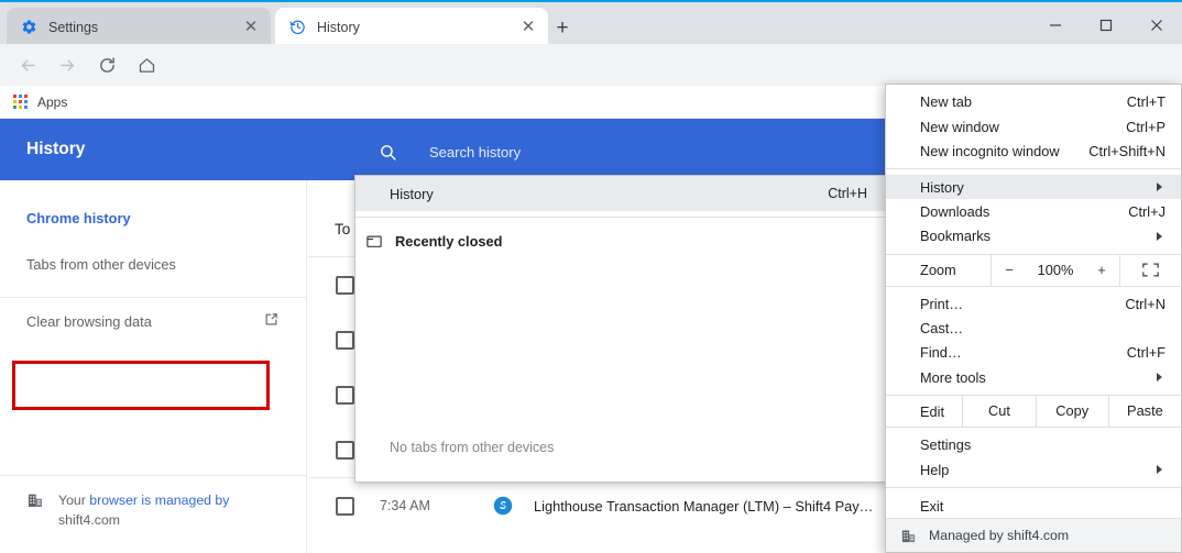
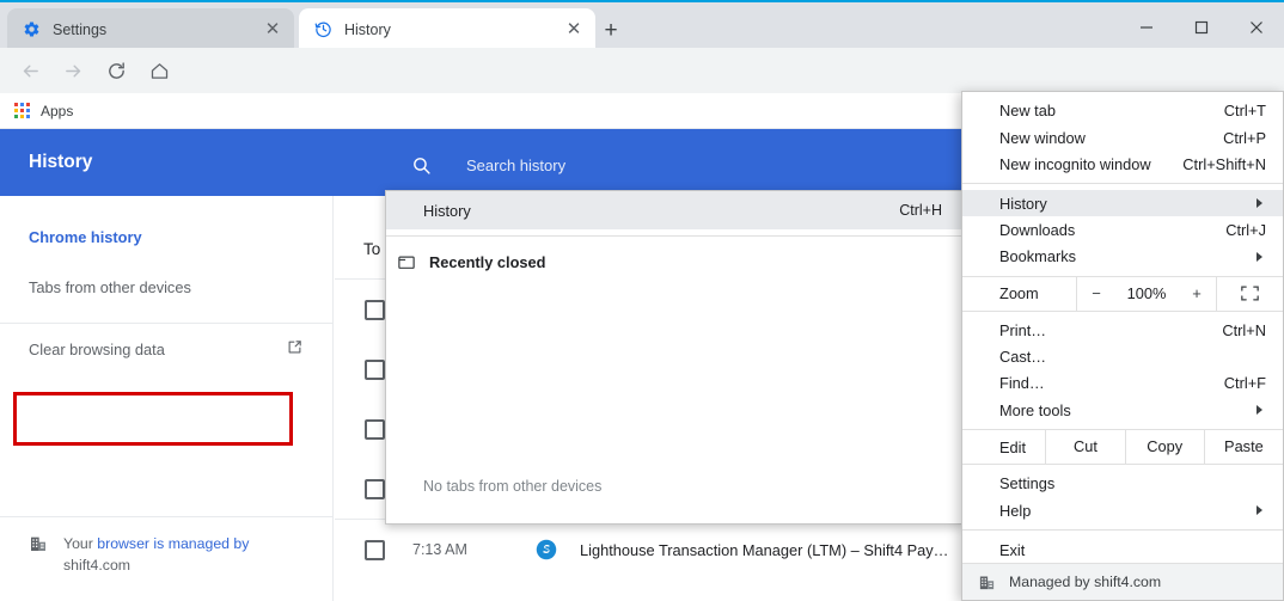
  Settings
  ✕
  History
  ✕
  +
  Apps
  History
  Search history
  Chrome history
  Tabs from other devices
  Clear browsing data
  Your browser is managed by shift4.com
  To
- 7:34 AM
+ 7:13 AM
  Lighthouse Transaction Manager (LTM) – Shift4 Pay…
  History
  Ctrl+H
  Recently closed
  No tabs from other devices
  New tab
  Ctrl+T
  New window
  Ctrl+P
  New incognito window
  Ctrl+Shift+N
  History
  Downloads
  Ctrl+J
  Bookmarks
  Zoom
  −
  100%
  +
  Print…
  Ctrl+N
  Cast…
  Find…
  Ctrl+F
  More tools
  Edit
  Cut
  Copy
  Paste
  Settings
  Help
  Exit
  Managed by shift4.com
